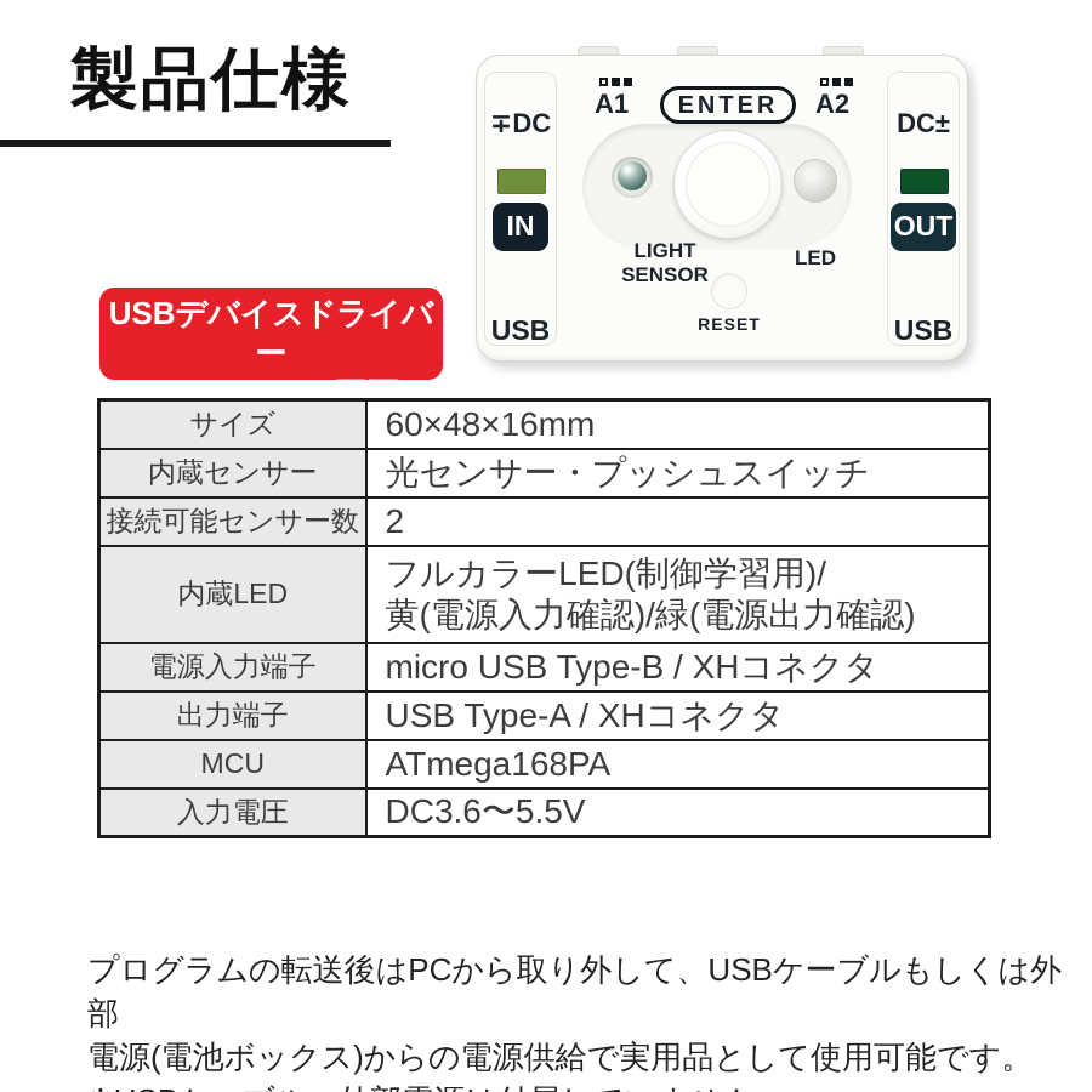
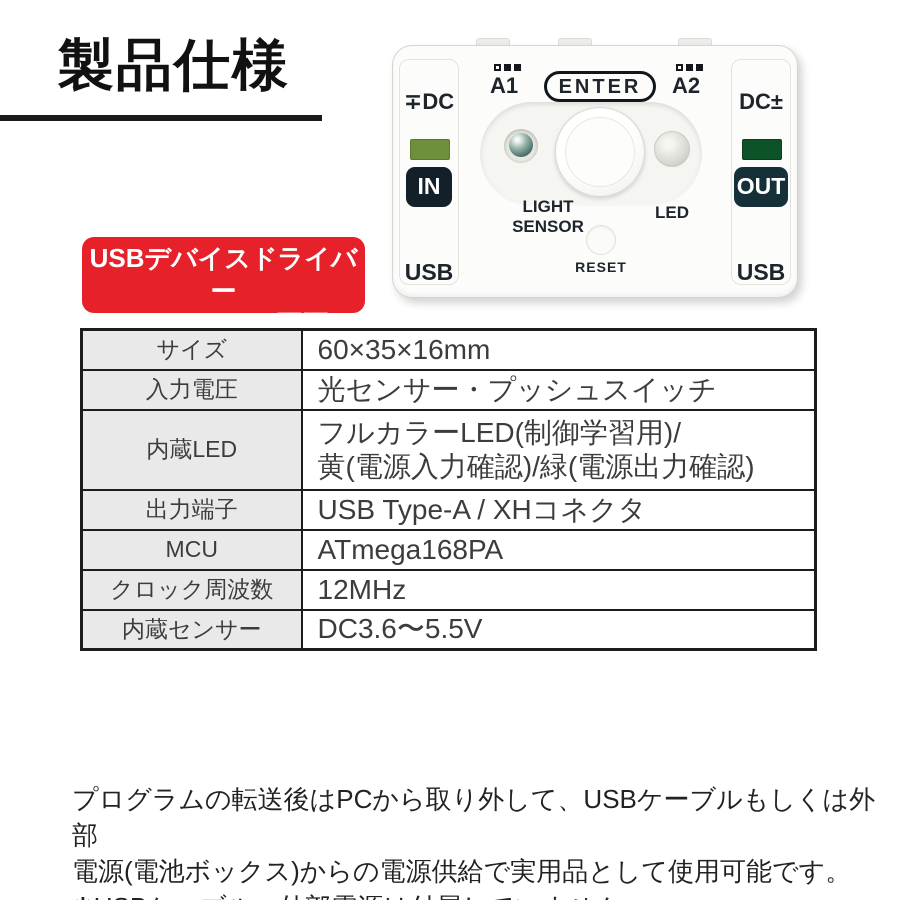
  製品仕様
  A1
  ENTER
  A2
  ∓DC
  IN
  USB
  DC±
  OUT
  USB
  LIGHT
  SENSOR
  LED
  RESET
  USBデバイスドライバー
  インストール不要
- サイズ	60×48×16mm
+ サイズ	60×35×16mm
- 内蔵センサー	光センサー・プッシュスイッチ
+ 入力電圧	光センサー・プッシュスイッチ
- 接続可能センサー数	2
  内蔵LED	フルカラーLED(制御学習用)/ 黄(電源入力確認)/緑(電源出力確認)
- 電源入力端子	micro USB Type-B / XHコネクタ
  出力端子	USB Type-A / XHコネクタ
  MCU	ATmega168PA
+ クロック周波数	12MHz
- 入力電圧	DC3.6〜5.5V
+ 内蔵センサー	DC3.6〜5.5V
  プログラムの転送後はPCから取り外して、USBケーブルもしくは外部
  電源(電池ボックス)からの電源供給で実用品として使用可能です。
